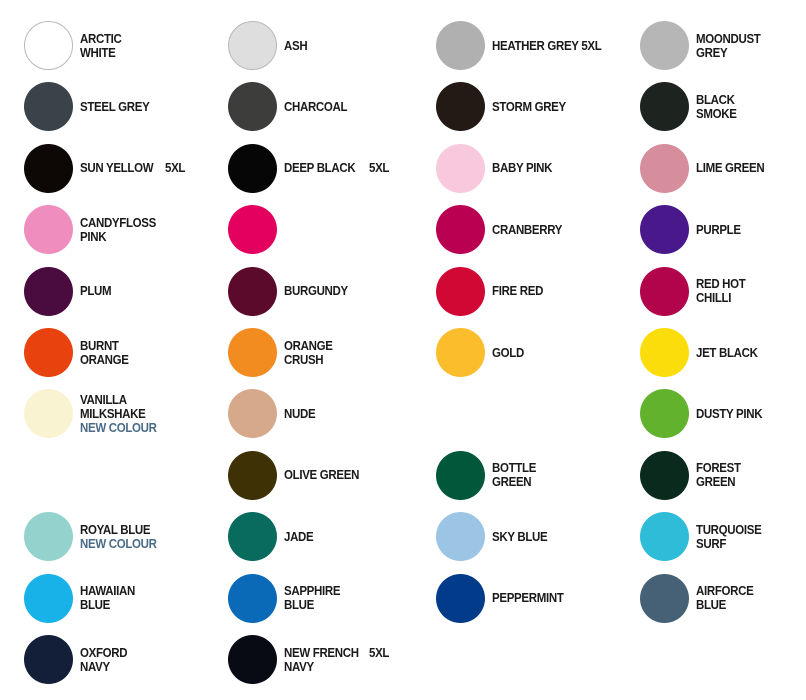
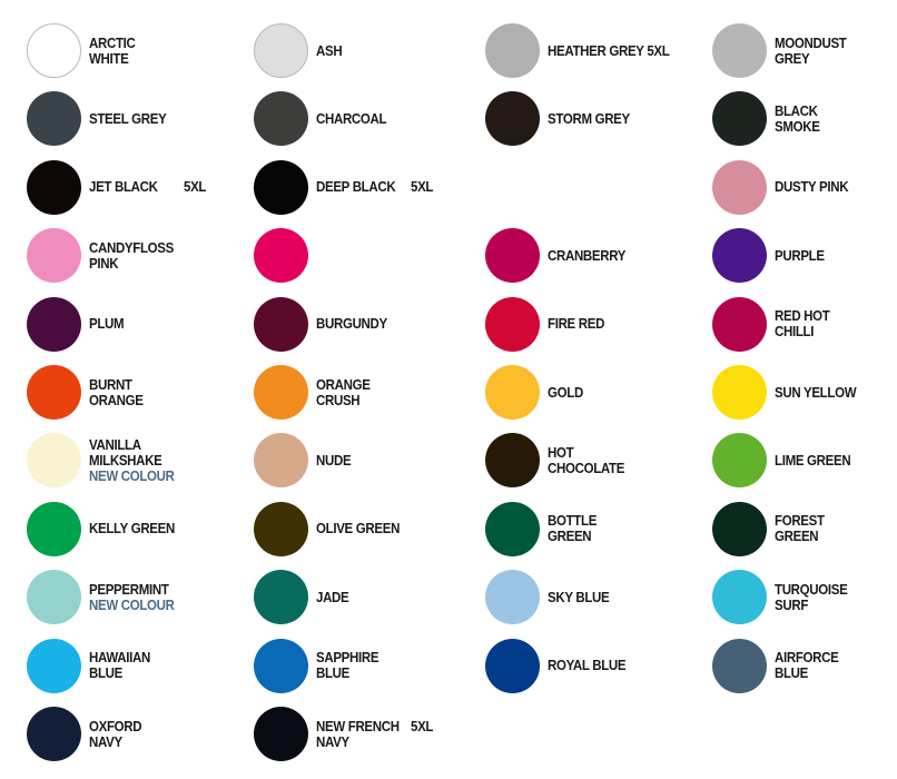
  ARCTIC
  WHITE
  STEEL GREY
- SUN YELLOW
+ JET BLACK
  5XL
  CANDYFLOSS
  PINK
  PLUM
  BURNT
  ORANGE
  VANILLA
  MILKSHAKE
  NEW COLOUR
+ KELLY GREEN
- ROYAL BLUE
+ PEPPERMINT
  NEW COLOUR
  HAWAIIAN
  BLUE
  OXFORD
  NAVY
  ASH
  CHARCOAL
  DEEP BLACK
  5XL
  BURGUNDY
  ORANGE
  CRUSH
  NUDE
  OLIVE GREEN
  JADE
  SAPPHIRE
  BLUE
  NEW FRENCH
  NAVY
  5XL
  HEATHER GREY 5XL
  STORM GREY
- BABY PINK
  CRANBERRY
  FIRE RED
  GOLD
+ HOT
+ CHOCOLATE
  BOTTLE
  GREEN
  SKY BLUE
- PEPPERMINT
+ ROYAL BLUE
  MOONDUST
  GREY
  BLACK
  SMOKE
- LIME GREEN
+ DUSTY PINK
  PURPLE
  RED HOT
  CHILLI
- JET BLACK
+ SUN YELLOW
- DUSTY PINK
+ LIME GREEN
  FOREST
  GREEN
  TURQUOISE
  SURF
  AIRFORCE
  BLUE
